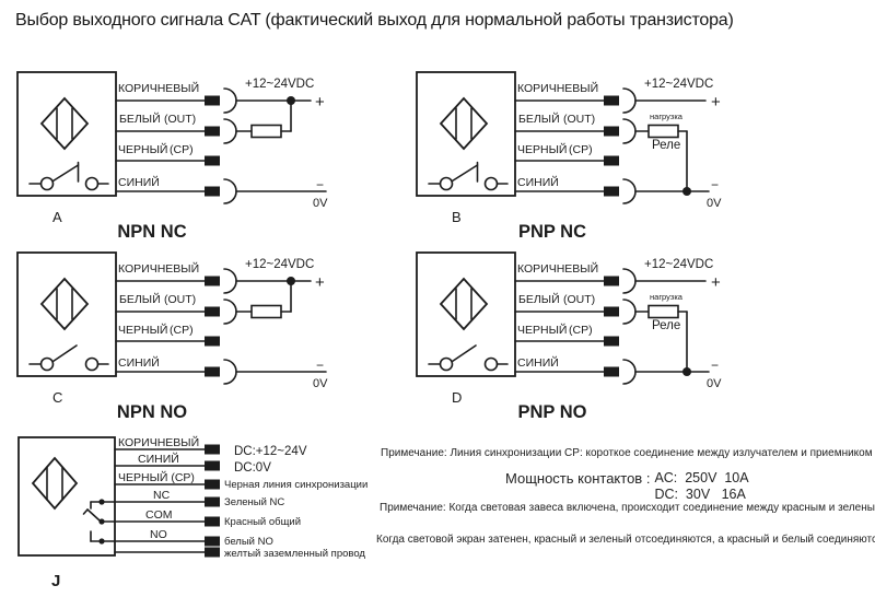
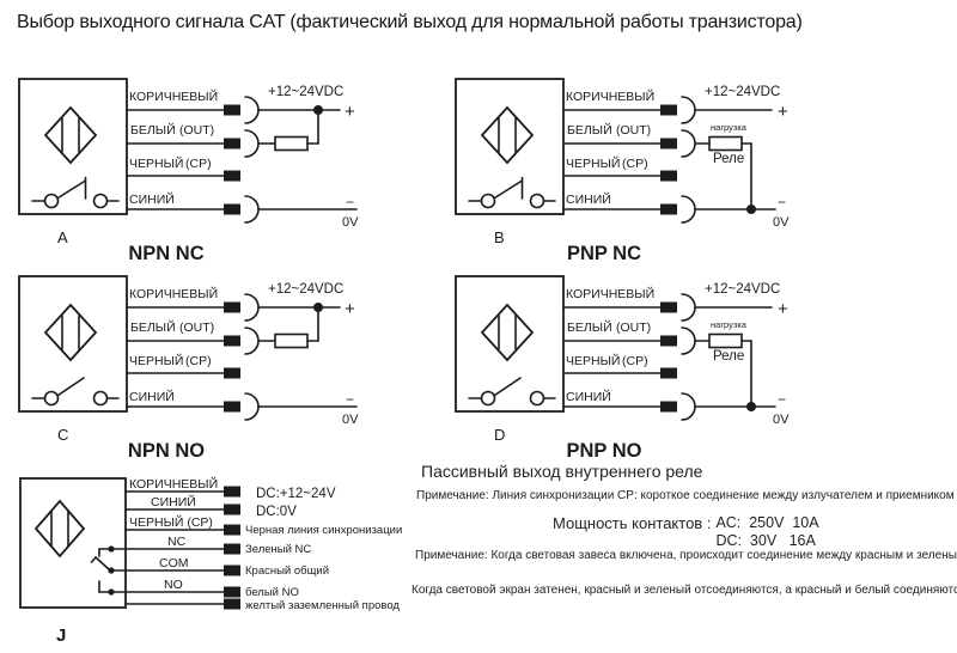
  Выбор выходного сигнала CAT (фактический выход для нормальной работы транзистора)
  КОРИЧНЕВЫЙ
  БЕЛЫЙ
  (OUT)
  ЧЕРНЫЙ
  (CP)
  СИНИЙ
  +12~24VDC
  +
  −
  0V
  A
  NPN NC
  КОРИЧНЕВЫЙ
  БЕЛЫЙ
  (OUT)
  ЧЕРНЫЙ
  (CP)
  СИНИЙ
  +12~24VDC
  +
  нагрузка
  Реле
  −
  0V
  B
  PNP NC
  КОРИЧНЕВЫЙ
  БЕЛЫЙ
  (OUT)
  ЧЕРНЫЙ
  (CP)
  СИНИЙ
  +12~24VDC
  +
  −
  0V
  C
  NPN NO
  КОРИЧНЕВЫЙ
  БЕЛЫЙ
  (OUT)
  ЧЕРНЫЙ
  (CP)
  СИНИЙ
  +12~24VDC
  +
  нагрузка
  Реле
  −
  0V
  D
  PNP NO
  КОРИЧНЕВЫЙ
  СИНИЙ
  ЧЕРНЫЙ (CP)
  NC
  COM
  NO
  DC:+12~24V
  DC:0V
  Черная линия синхронизации
  Зеленый NC
  Красный общий
  белый NO
  желтый заземленный провод
  J
+ Пассивный выход внутреннего реле
  Примечание: Линия синхронизации CP: короткое соединение между излучателем и приемником
  Мощность контактов :
  AC: 250V 10A
  DC: 30V 16A
  Примечание: Когда световая завеса включена, происходит соединение между красным и зелены
  Когда световой экран затенен, красный и зеленый отсоединяются, а красный и белый соединяют
